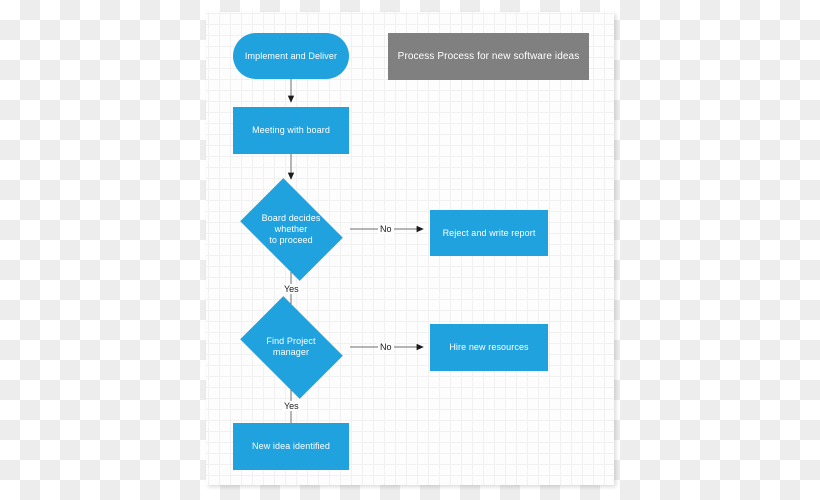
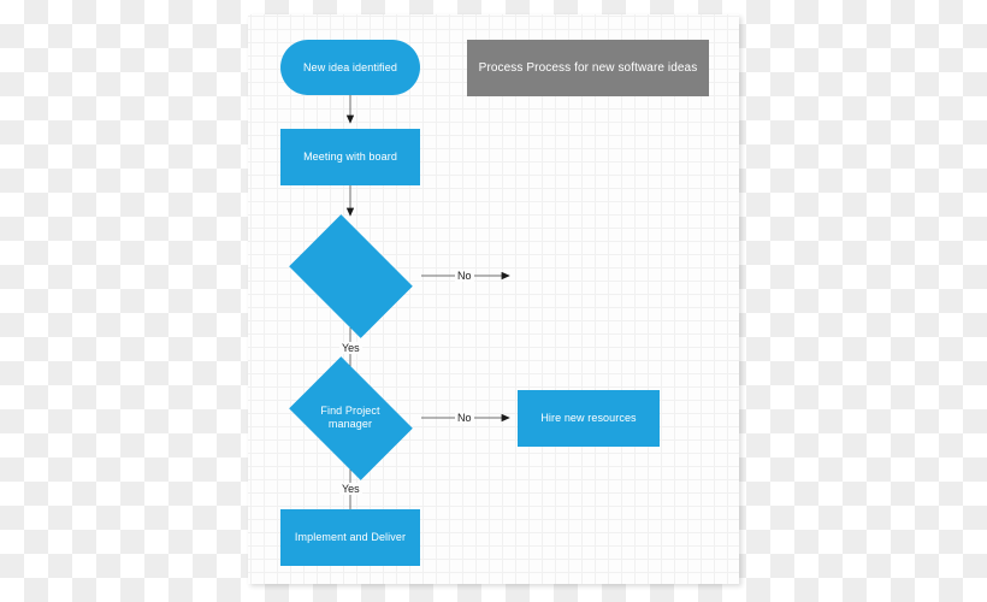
  Process Process for new software ideas
- Implement and Deliver
+ New idea identified
  Meeting with board
- Board decides
- whether
- to proceed
- Reject and write report
  Find Project
  manager
  Hire new resources
- New idea identified
+ Implement and Deliver
  No
  Yes
  No
  Yes
